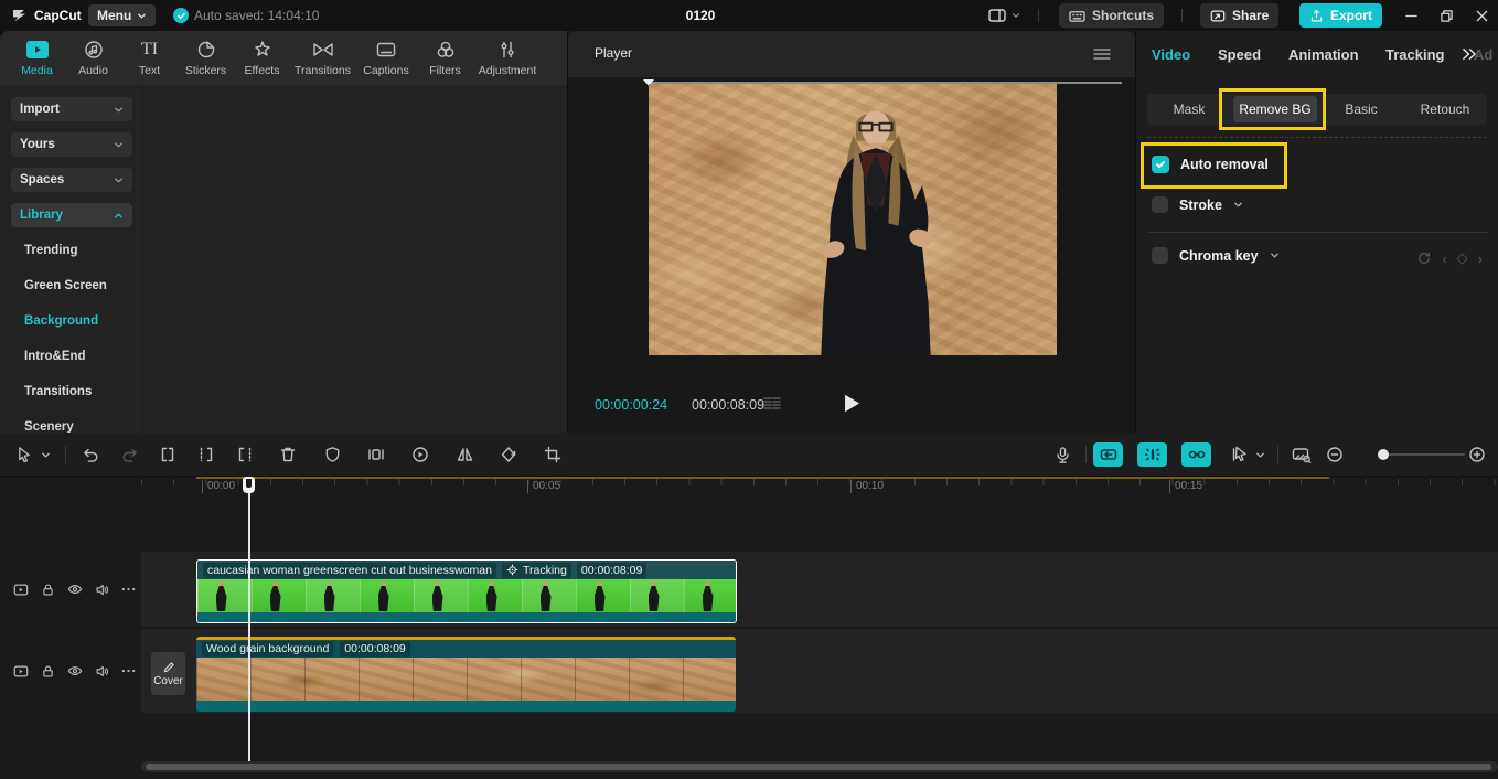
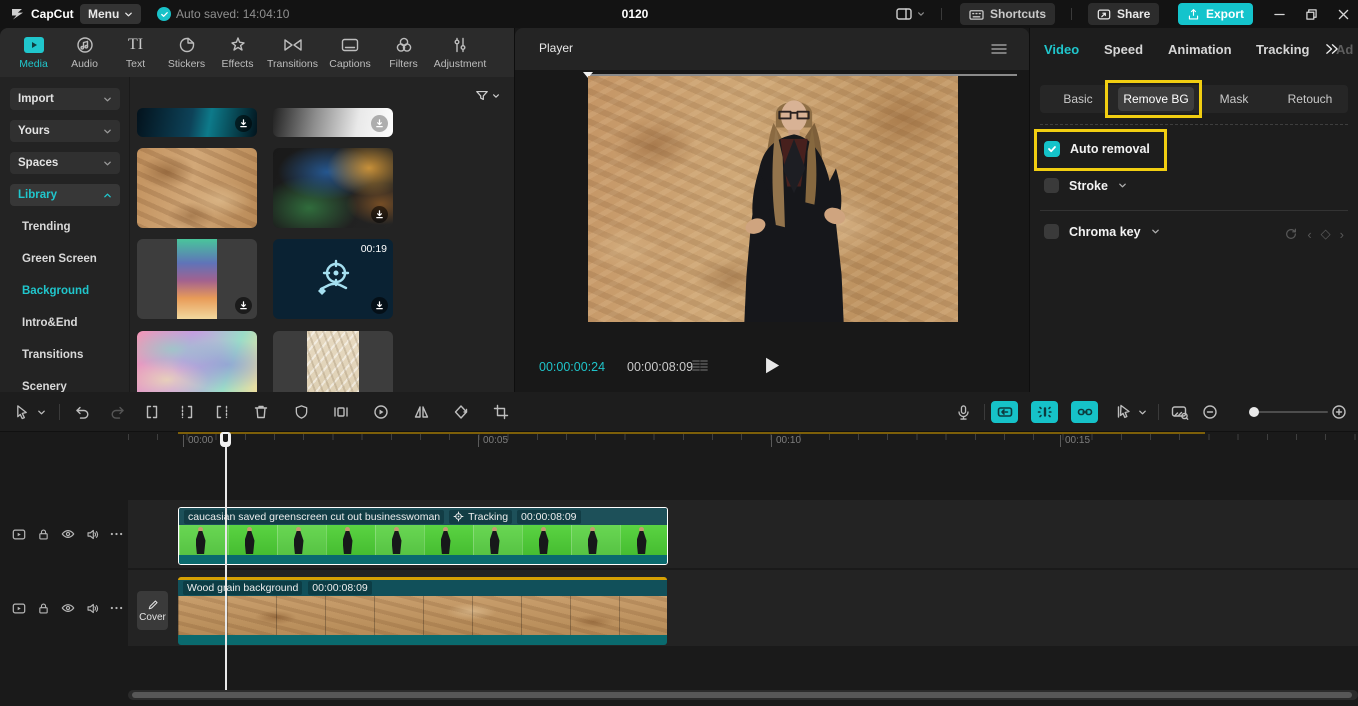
  CapCut
  Menu
  Auto saved: 14:04:10
  0120
  Shortcuts
  Share
  Export
  Media
  Audio
  TI
  Text
  Stickers
  Effects
  Transitions
  Captions
  Filters
  Adjustment
  Import
  Yours
  Spaces
  Library
  Trending
  Green Screen
  Background
  Intro&End
  Transitions
  Scenery
+ 00:19
  Player
  00:00:00:24
  00:00:08:09
  Video
  Speed
  Animation
  Tracking
  Ad
- Mask
+ Basic
  Remove BG
- Basic
+ Mask
  Retouch
  Auto removal
  Stroke
  Chroma key
  ‹
  ◇
  ›
  00:00
  00:05
  00:10
  00:15
- caucasian woman greenscreen cut out businesswoman
+ caucasian saved greenscreen cut out businesswoman
  Tracking
  00:00:08:09
  Cover
  Wood gain background
  00:00:08:09
